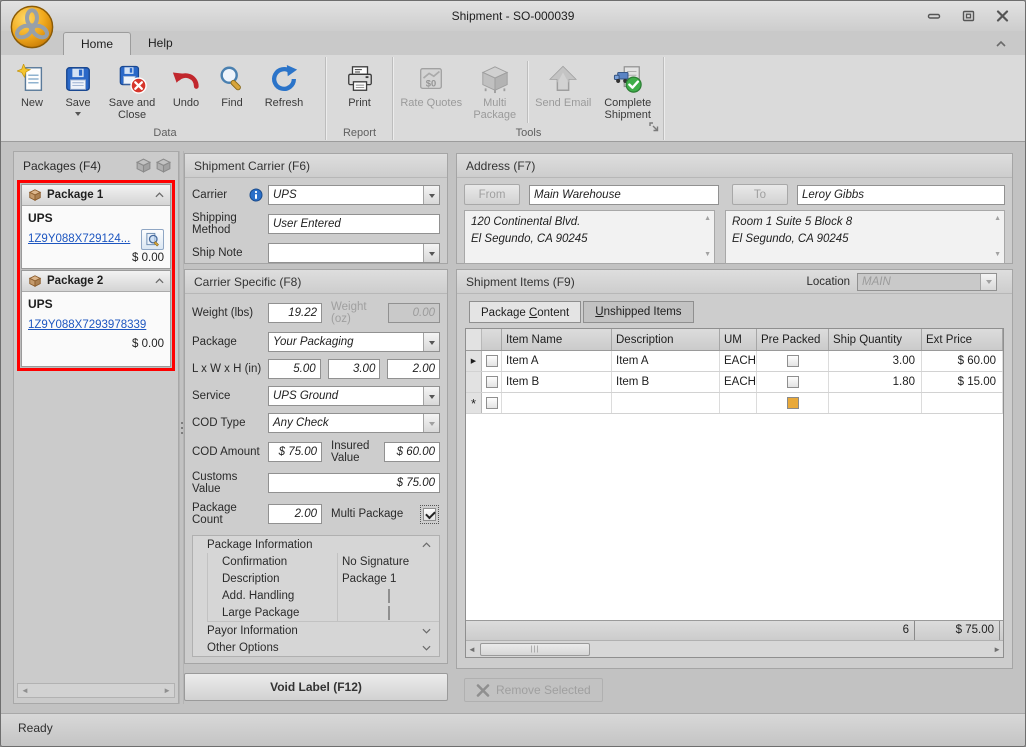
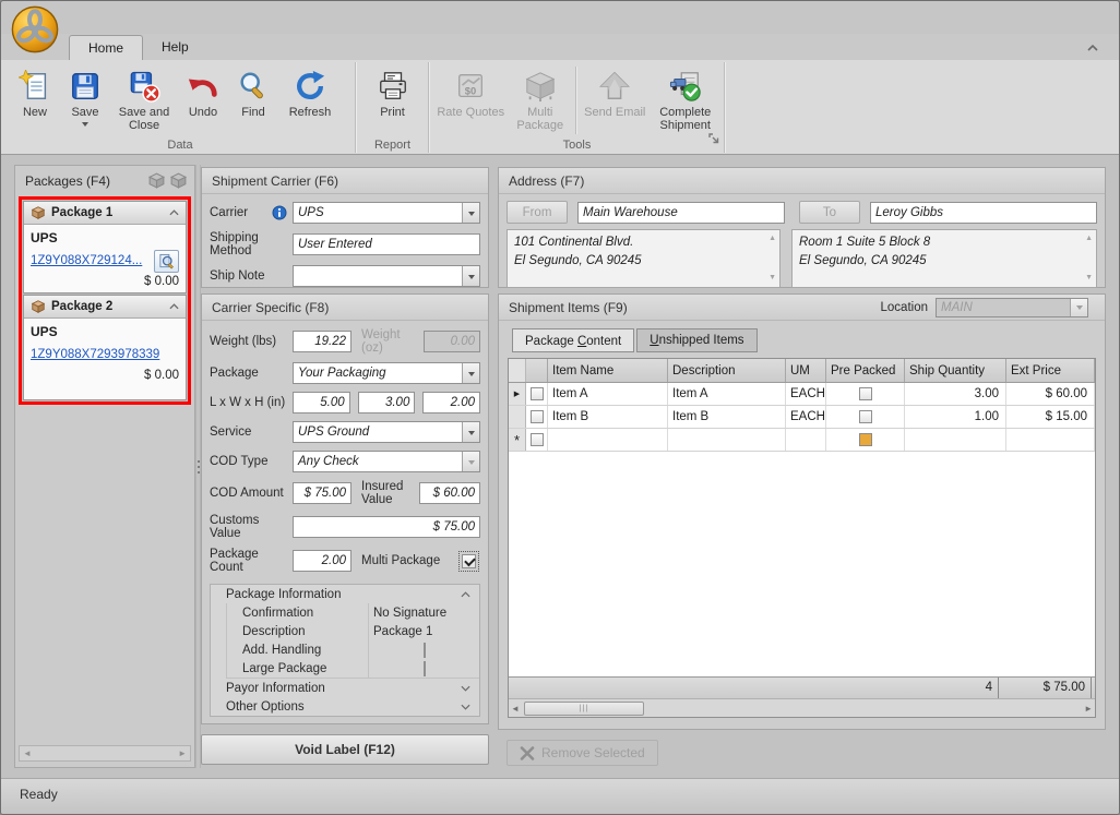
- Shipment - SO-000039
  Home
  Help
  New
  Save
  Save and Close
  Undo
  Find
  Refresh
  Data
  Print
  Report
  $0
  Rate Quotes
  Multi Package
  Send Email
  Complete Shipment
  Tools
  Packages (F4)
  Package 1
  UPS
  1Z9Y088X729124...
  $ 0.00
  Package 2
  UPS
  1Z9Y088X7293978339
  $ 0.00
  ◄
  ►
  Shipment Carrier (F6)
  Carrier
  UPS
  Shipping Method
  User Entered
  Ship Note
  Carrier Specific (F8)
  Weight (lbs)
  19.22
  Weight (oz)
  0.00
  Package
  Your Packaging
  L x W x H (in)
  5.00
  3.00
  2.00
  Service
  UPS Ground
  COD Type
  Any Check
  COD Amount
  $ 75.00
  Insured Value
  $ 60.00
  Customs Value
  $ 75.00
  Package Count
  2.00
  Multi Package
  Package Information
  Confirmation
  No Signature
  Description
  Package 1
  Add. Handling
  Large Package
  Payor Information
  Other Options
  Void Label (F12)
  Address (F7)
  From
  Main Warehouse
  To
  Leroy Gibbs
- 120 Continental Blvd.
+ 101 Continental Blvd.
  El Segundo, CA 90245
  Room 1 Suite 5 Block 8
  El Segundo, CA 90245
  Shipment Items (F9)
  Location
  MAIN
  Package Content
  Unshipped Items
  Item Name
  Description
  UM
  Pre Packed
  Ship Quantity
  Ext Price
  Item A
  Item A
  EACH
  3.00
  $ 60.00
  Item B
  Item B
  EACH
- 1.80
+ 1.00
  $ 15.00
  *
- 6
+ 4
  $ 75.00
  ◄
  ►
  Remove Selected
  Ready
